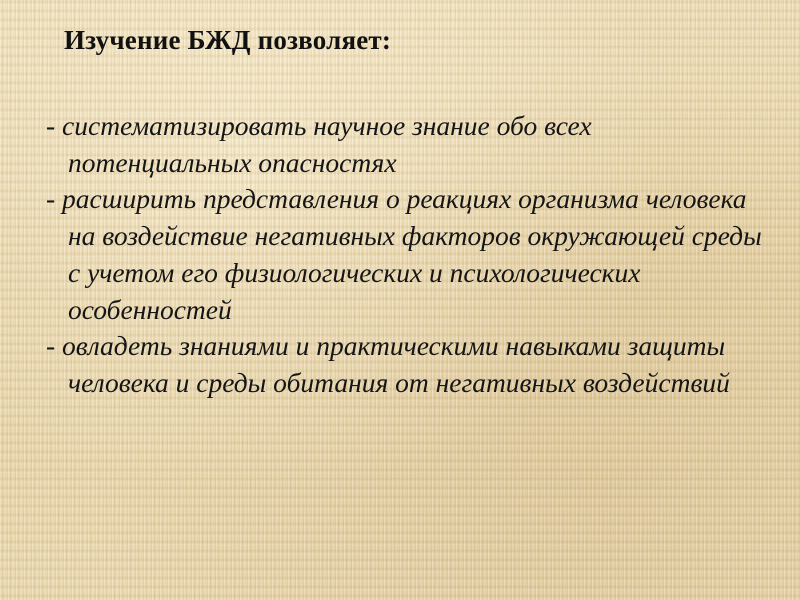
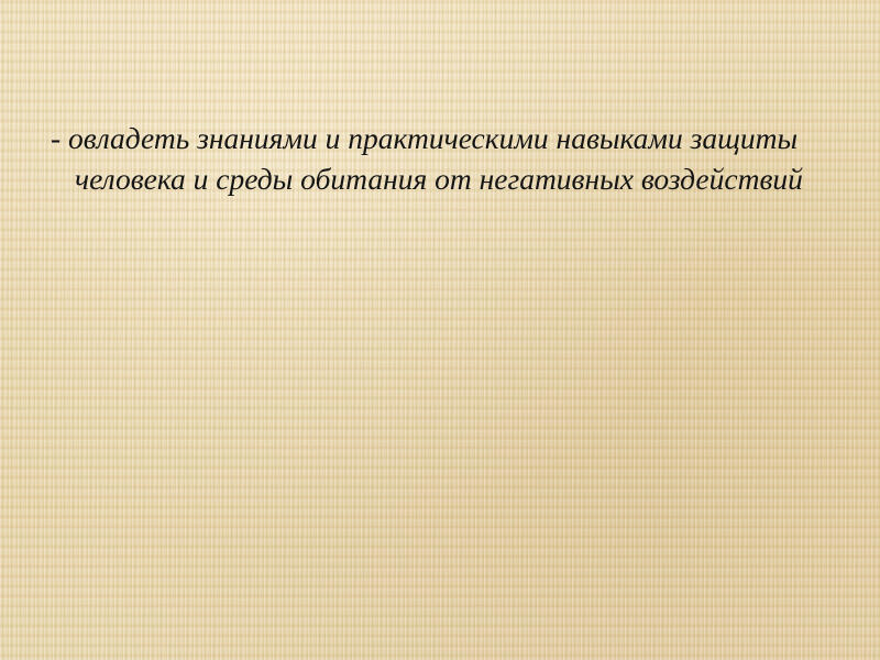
- Изучение БЖД позволяет:
- - систематизировать научное знание обо всех потенциальных опасностях
- - расширить представления о реакциях организма человека на воздействие негативных факторов окружающей среды с учетом его физиологических и психологических особенностей
  - овладеть знаниями и практическими навыками защиты человека и среды обитания от негативных воздействий
